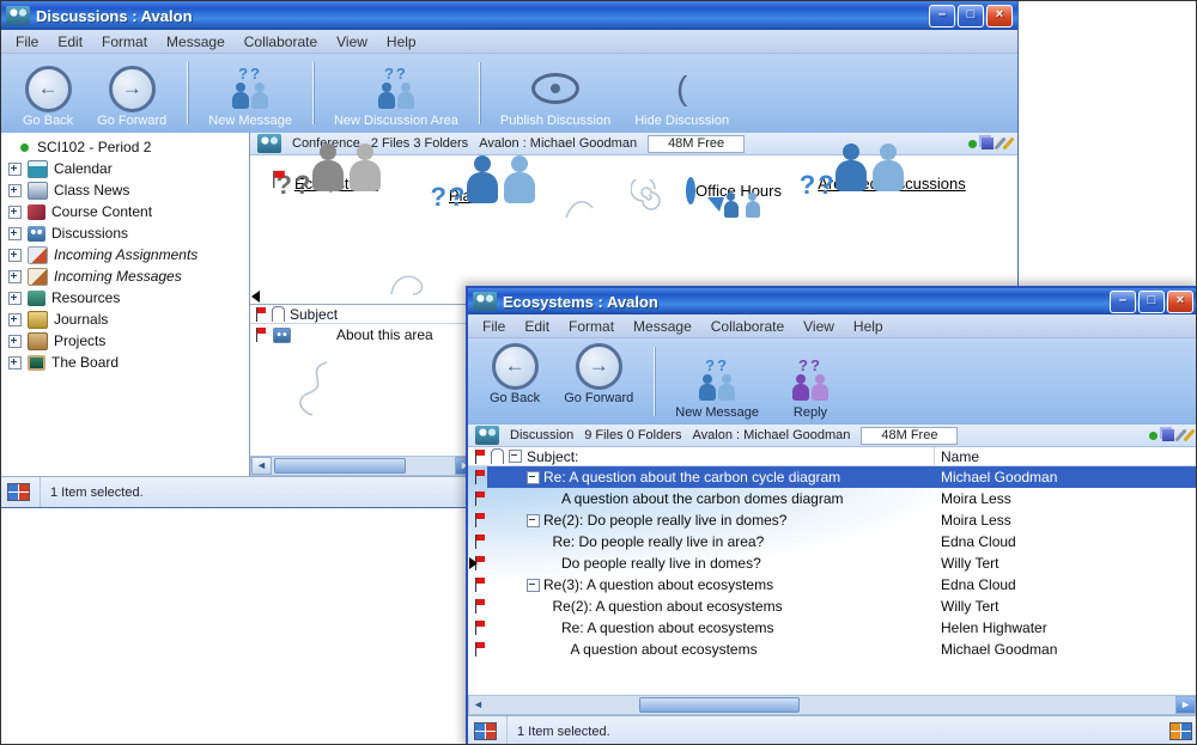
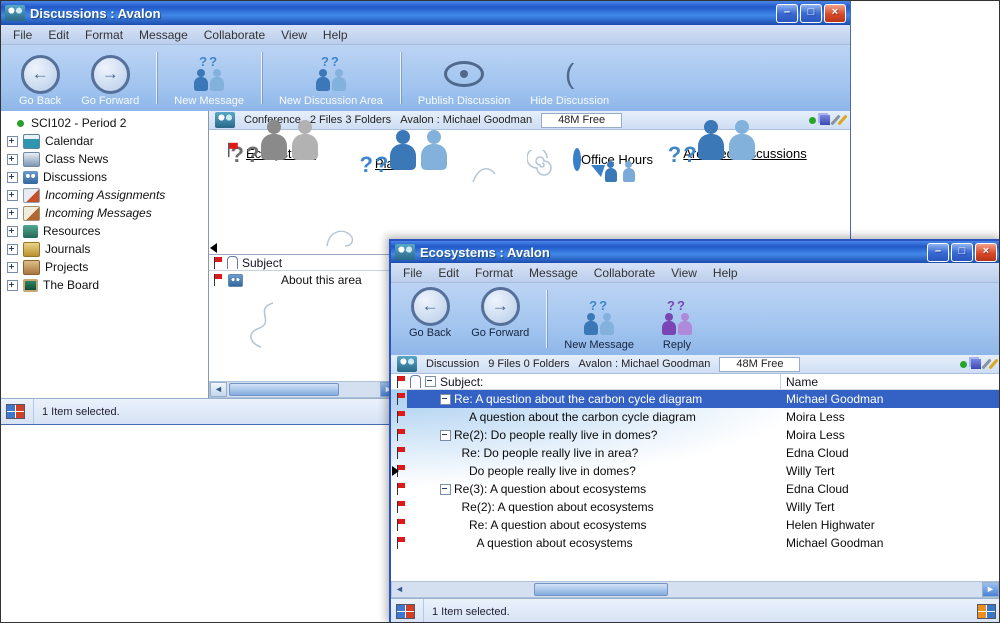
  Discussions : Avalon
  –
  □
  ×
  File
  Edit
  Format
  Message
  Collaborate
  View
  Help
  ←
  Go Back
  →
  Go Forward
  ??
  New Message
  ??
  New Discussion Area
  Publish Discussion
  (
  Hide Discussion
  SCI102 - Period 2
  Calendar
  Class News
- Course Content
  Discussions
  Incoming Assignments
  Incoming Messages
  Resources
  Journals
  Projects
  The Board
  Confence
  2 Files 3 Folders
  Avalon : Michael Goodman
  48M Free
  ??
  Office Hours
  ??
  Subject
  About this area
  ◄
  1 Item selected.
  Ecosystems : Avalon
  –
  □
  ×
  File
  Edit
  Format
  Message
  Collaborate
  View
  Help
  ←
  Go Back
  →
  Go Forward
  ??
  New Message
  ??
  Reply
  Discussion
  9 Files 0 Folders
  Avalon : Michael Goodman
  48M Free
  Subject:
  Name
  Re: A question about the carbon cycle diagram
  Michael Goodman
- A question about the carbon domes diagram
+ A question about the carbon cycle diagram
  Moira Less
  Re(2): Do people really live in domes?
  Moira Less
  Re: Do people really live in area?
  Edna Cloud
  Do people really live in domes?
  Willy Tert
  Re(3): A question about ecosystems
  Edna Cloud
  Re(2): A question about ecosystems
  Willy Tert
  Re: A question about ecosystems
  Helen Highwater
  A question about ecosystems
  Michael Goodman
  ◄
  ►
  1 Item selected.
